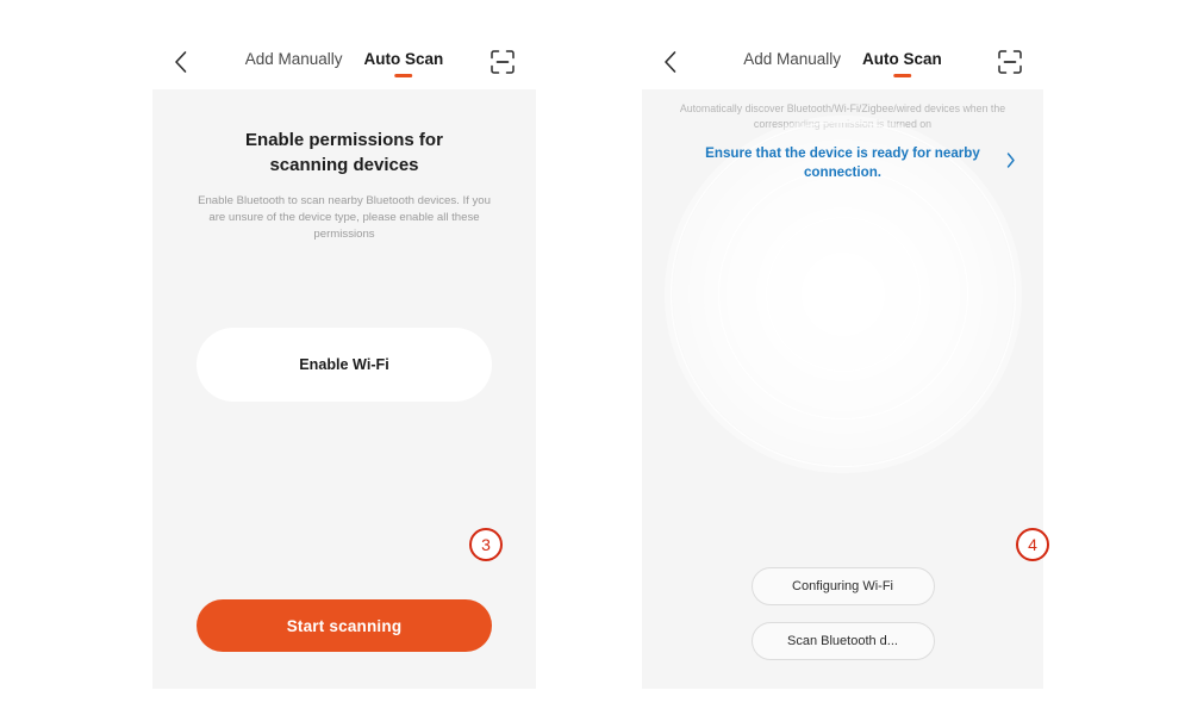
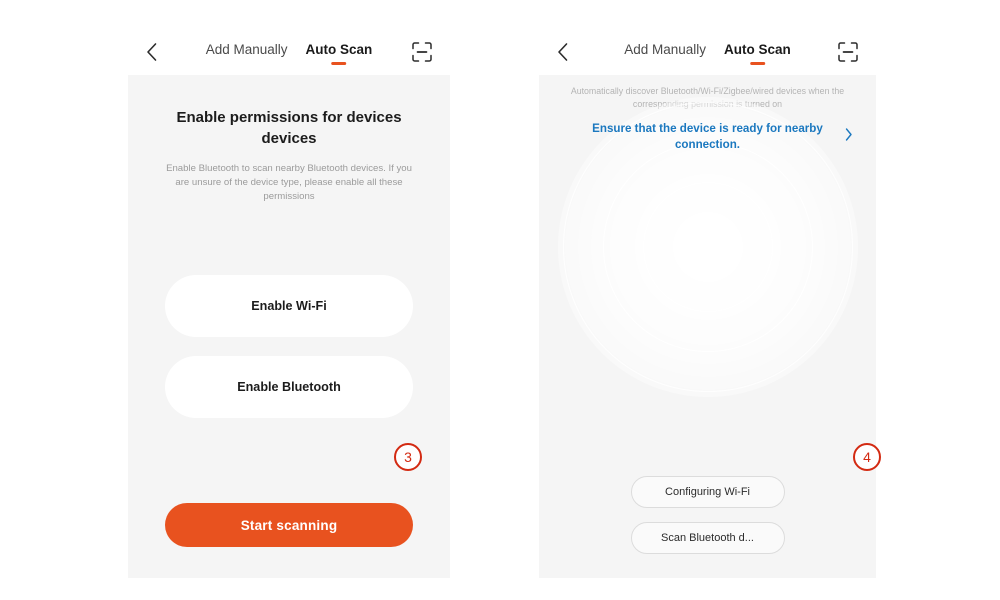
  Add Manually
  Auto Scan
- Enable permissions for scanning devices
+ Enable permissions for devices devices
  Enable Bluetooth to scan nearby Bluetooth devices. If you are unsure of the device type, please enable all these permissions
  Enable Wi-Fi
+ Enable Bluetooth
  Start scanning
  Add Manually
  Auto Scan
  Automatically discover Bluetooth/Wi-Fi/Zigbee/wired devices when the corresned on
  Ensure that the device is ready for nearby connection.
  Configuring Wi-Fi
  Scan Bluetooth d...
  3
  4
